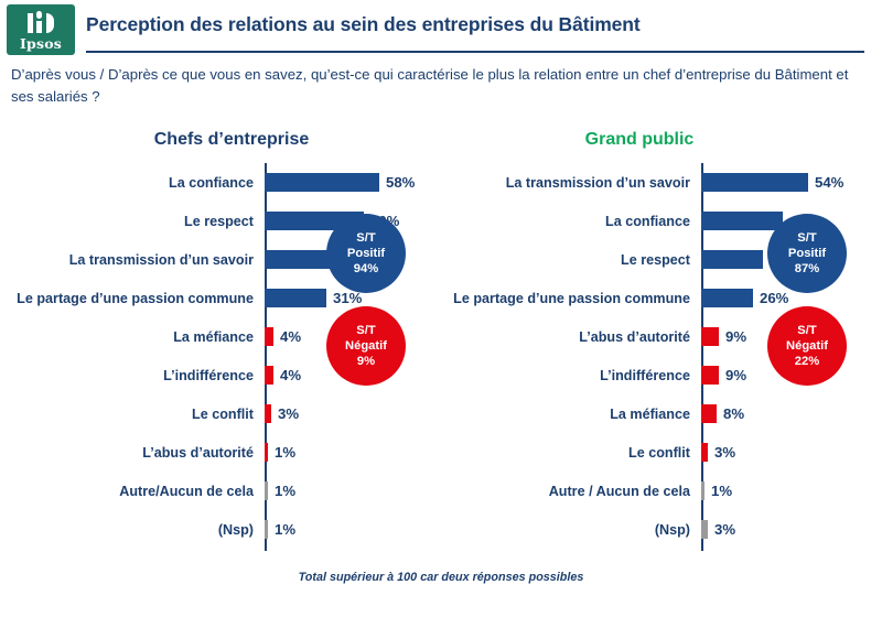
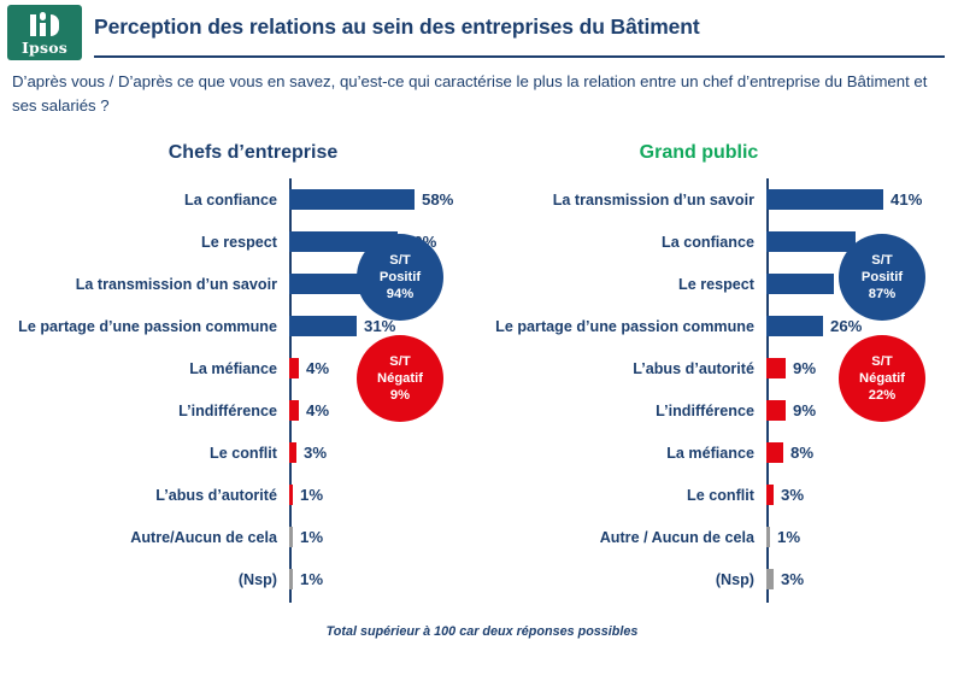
  Ipsos
  Perception des relations au sein des entreprises du Bâtiment
  D’après vous / D’après ce que vous en savez, qu’est-ce qui caractérise le plus la relation entre un chef d’entreprise du Bâtiment et ses salariés ?
  Chefs d’entreprise
  La confiance
  58%
  Le respect
  La transmission d’un savoir
  Le partage d’une passion commune
  31%
  La méfiance
  4%
  L’indifférence
  4%
  Le conflit
  3%
  L’abus d’autorité
  1%
  Autre/Aucun de cela
  1%
  (Nsp)
  1%
  Grand public
  La transmission d’un savoir
- 54%
+ 41%
  La confiance
  Le respect
  Le partage d’une passion commune
  26%
  L’abus d’autorité
  9%
  L’indifférence
  9%
  La méfiance
  8%
  Le conflit
  3%
  Autre / Aucun de cela
  1%
  (Nsp)
  3%
  S/T
  Positif
  94%
  S/T
  Négatif
  9%
  S/T
  Positif
  87%
  S/T
  Négatif
  22%
  Total supérieur à 100 car deux réponses possibles
